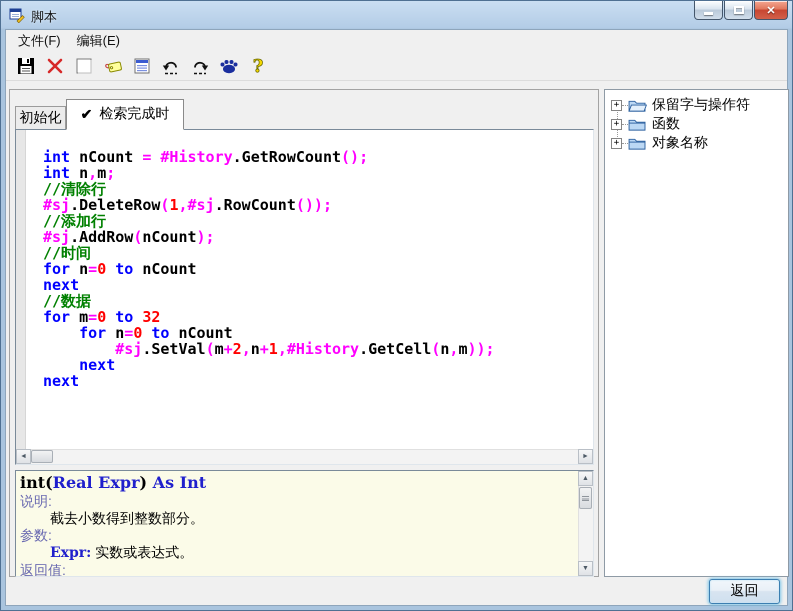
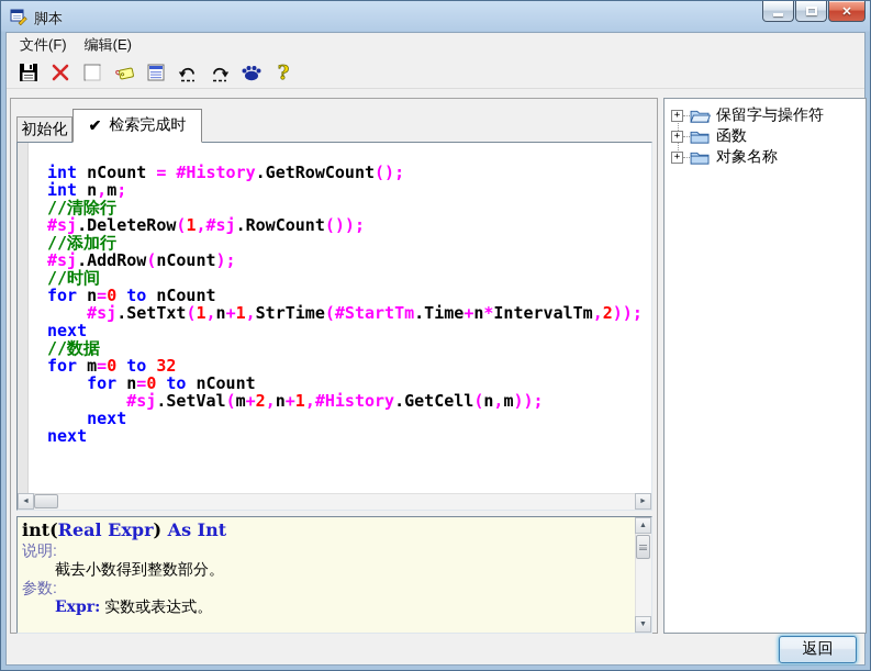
  脚本
  ✕
  文件(F)
  编辑(E)
  ?
  初始化
  ✔
  检索完成时
  int nCount = #History.GetRowCount();
  int n,m;
  //清除行
  #sj.DeleteRow(1,#sj.RowCount());
  //添加行
  #sj.AddRow(nCount);
  //时间
  for n=0 to nCount
+ #sj.SetTxt(1,n+1,StrTime(#StartTm.Time+n*IntervalTm,2));
  next
  //数据
  for m=0 to 32
  for n=0 to nCount
  #sj.SetVal(m+2,n+1,#History.GetCell(n,m));
  next
  next
  int(Real Expr) As Int
  说明:
  截去小数得到整数部分。
  参数:
  Expr: 实数或表达式。
- 返回值:
  +
  保留字与操作符
  +
  函数
  +
  对象名称
  返回
